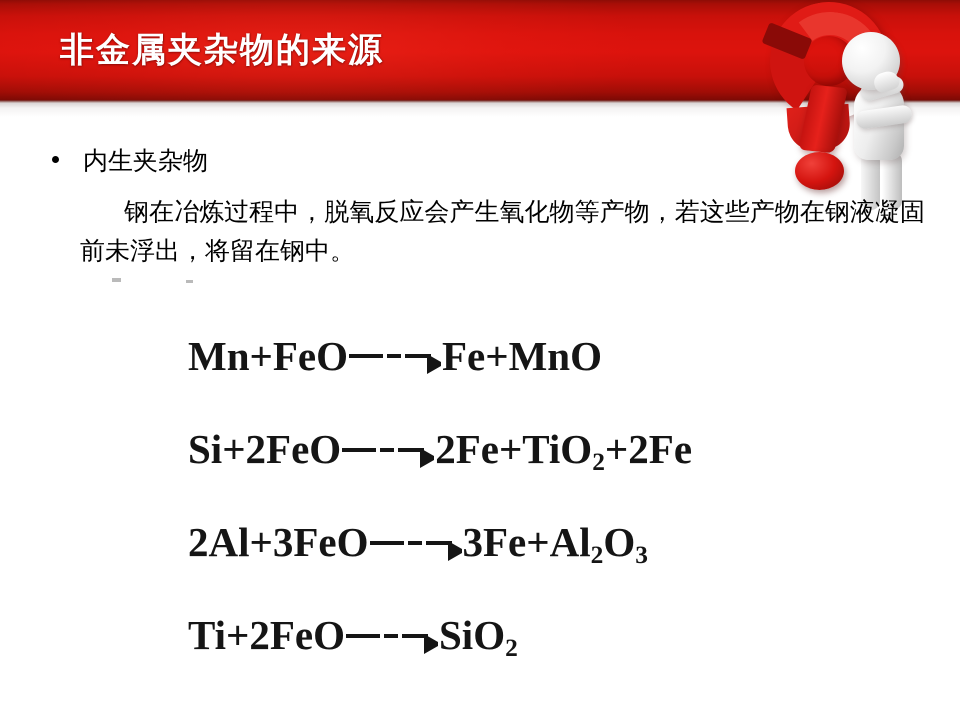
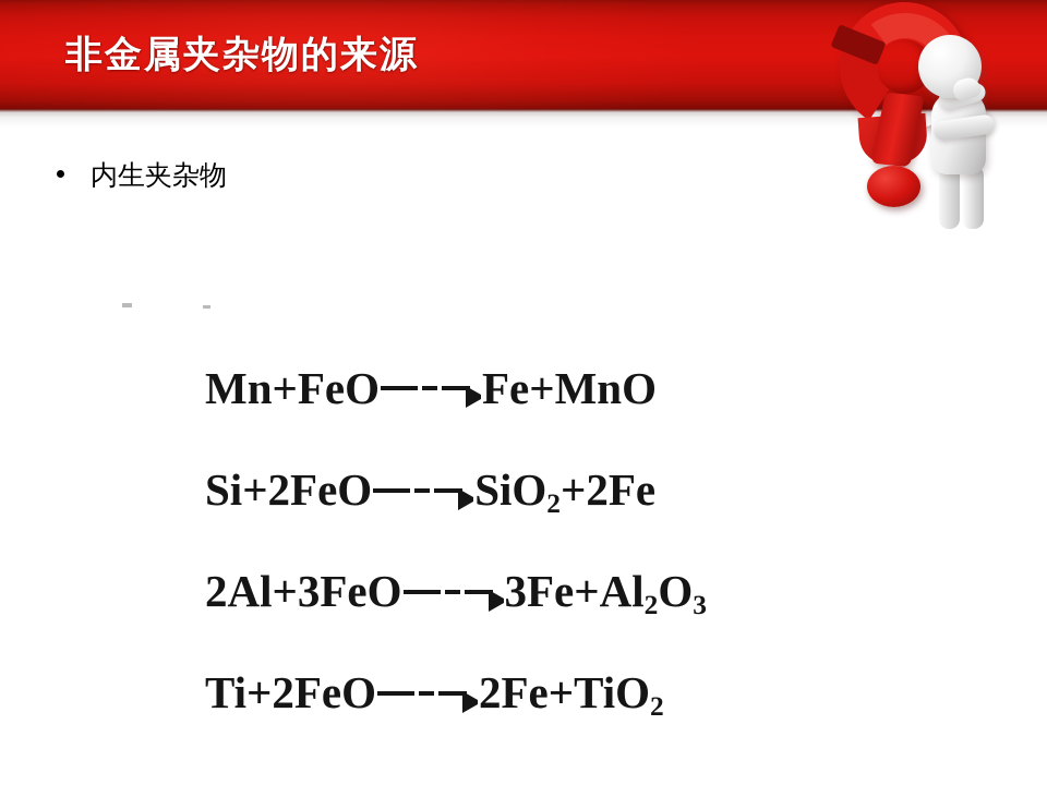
  非金属夹杂物的来源
  内生夹杂物
- 钢在冶炼过程中，脱氧反应会产生氧化物等产物，若这些产物在钢液凝固前未浮出，将留在钢中。
  Mn+FeO Fe+MnO
- Si+2FeO 2Fe+TiO2+2Fe
+ Si+2FeO SiO2+2Fe
  2Al+3FeO 3Fe+Al2O3
- Ti+2FeO SiO2
+ Ti+2FeO 2Fe+TiO2
